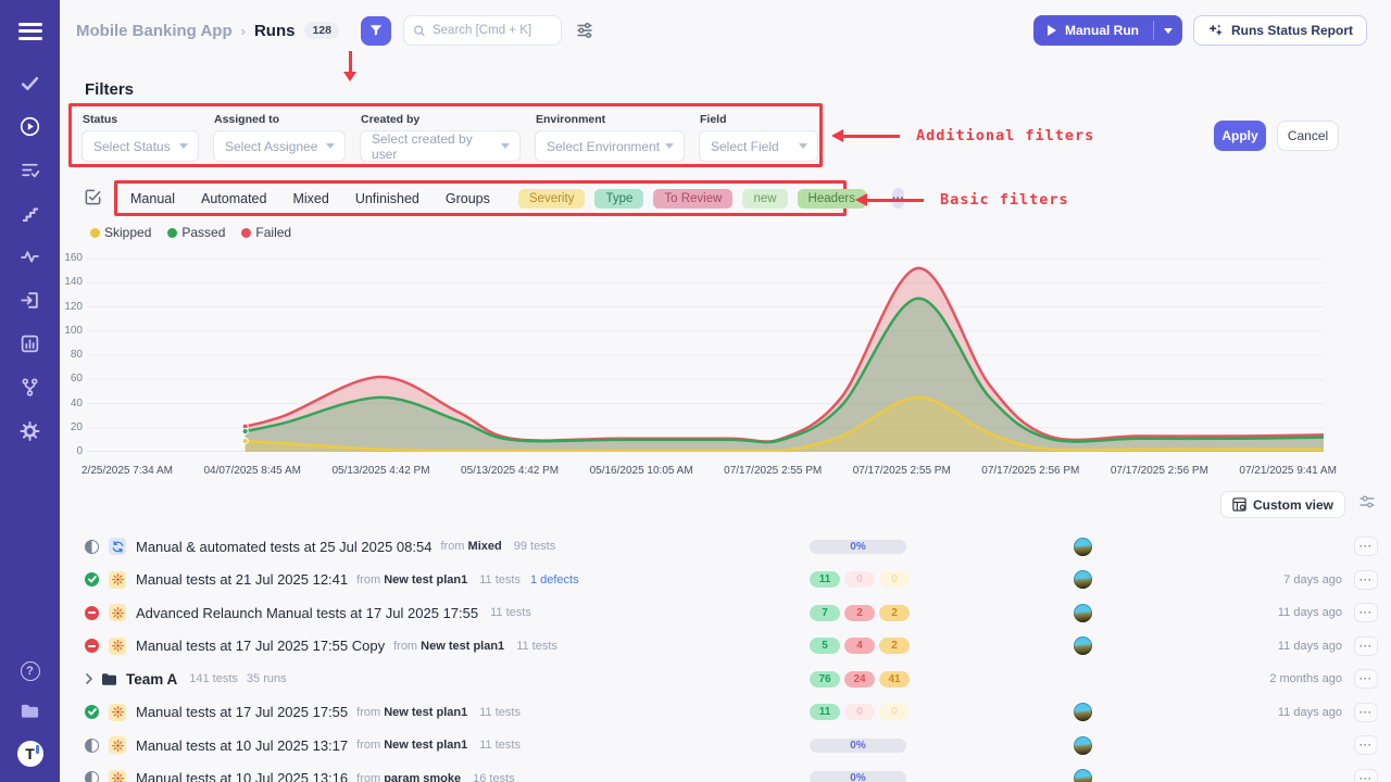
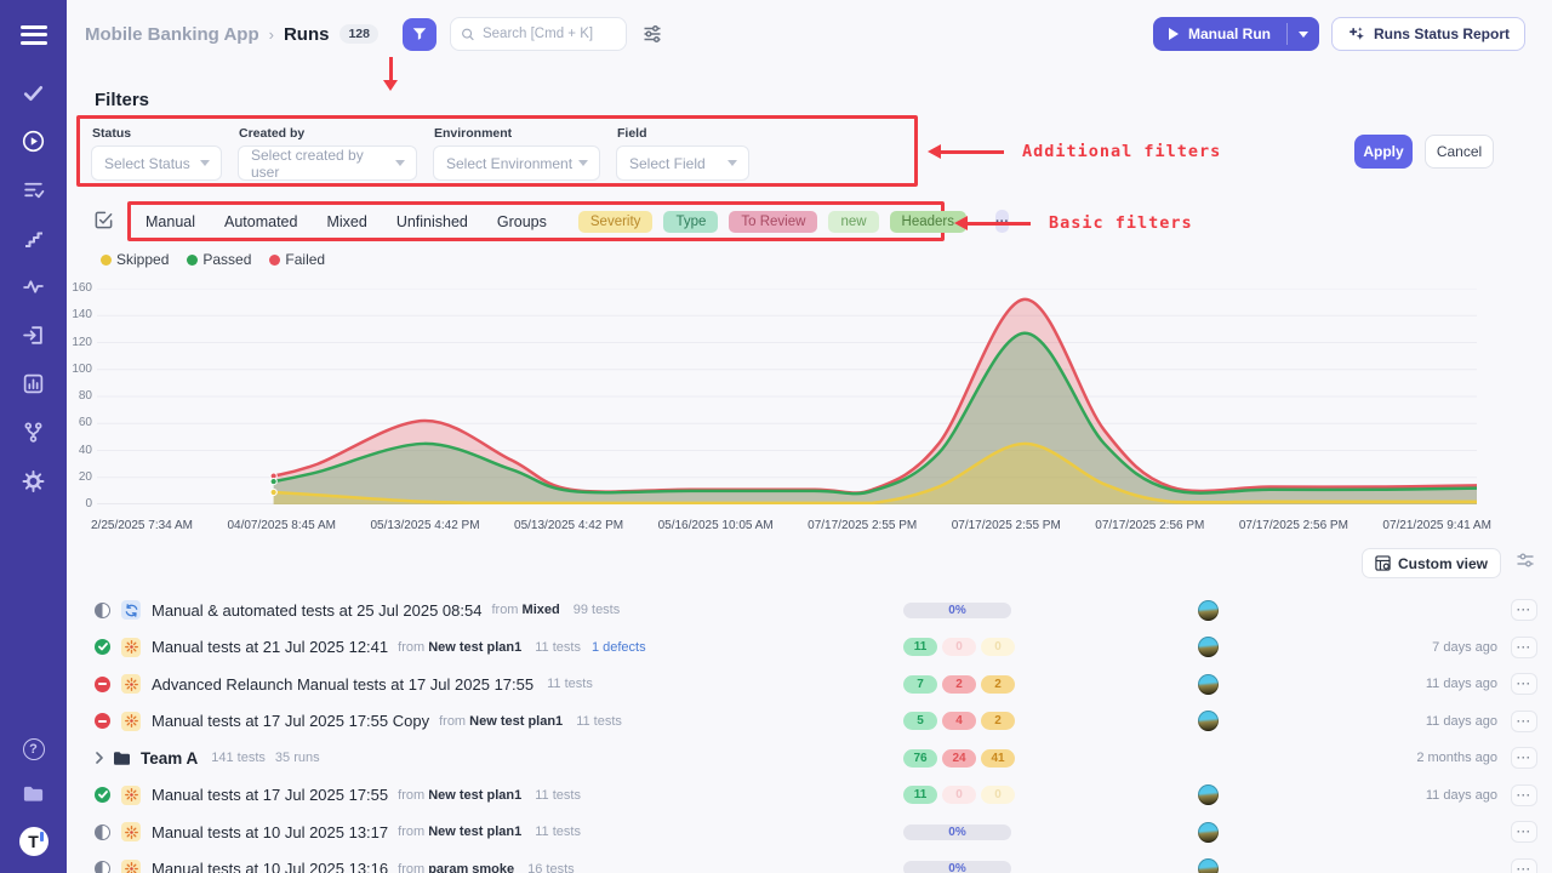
  ?
  T
  Mobile Banking App
  ›
  Runs
  128
  Search [Cmd + K]
  Manual Run
  Runs Status Report
  Filters
  Status
  Select Status
- Assigned to
- Select Assignee
  Created by
  Select created by user
  Environment
  Select Environment
  Field
  Select Field
  Additional filters
  Apply
  Cancel
  Manual
  Automated
  Mixed
  Unfinished
  Groups
  Severity
  Type
  To Review
  new
  Headers
  Basic filters
  Skipped
  Passed
  Failed
  0
  20
  40
  60
  80
  100
  120
  140
  160
  2/25/2025 7:34 AM
  04/07/2025 8:45 AM
  05/13/2025 4:42 PM
  05/13/2025 4:42 PM
  05/16/2025 10:05 AM
  07/17/2025 2:55 PM
  07/17/2025 2:55 PM
  07/17/2025 2:56 PM
  07/17/2025 2:56 PM
  07/21/2025 9:41 AM
  Custom view
  Manual & automated tests at 25 Jul 2025 08:54
  from Mixed
  99 tests
  0%
  ···
  Manual tests at 21 Jul 2025 12:41
  from New test plan1
  11 tests
  1 defects
  11
  0
  0
  7 days ago
  ···
  Advanced Relaunch Manual tests at 17 Jul 2025 17:55
  11 tests
  7
  2
  2
  11 days ago
  ···
  Manual tests at 17 Jul 2025 17:55 Copy
  from New test plan1
  11 tests
  5
  4
  2
  11 days ago
  ···
  Team A
  141 tests
  35 runs
  76
  24
  41
  2 months ago
  ···
  Manual tests at 17 Jul 2025 17:55
  from New test plan1
  11 tests
  11
  0
  0
  11 days ago
  ···
  Manual tests at 10 Jul 2025 13:17
  from New test plan1
  11 tests
  0%
  ···
  Manual tests at 10 Jul 2025 13:16
  from param smoke
  16 tests
  0%
  ···
